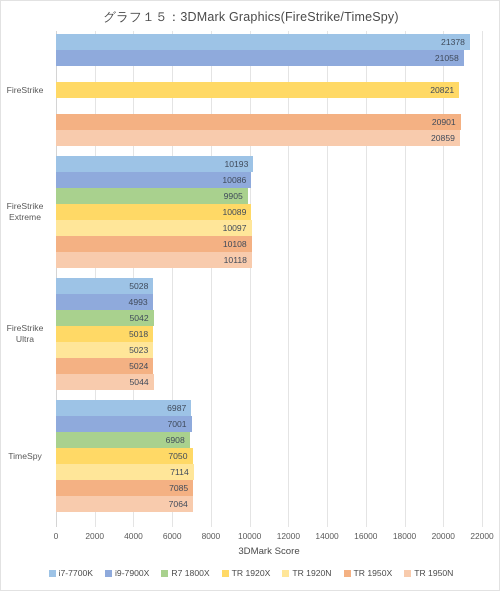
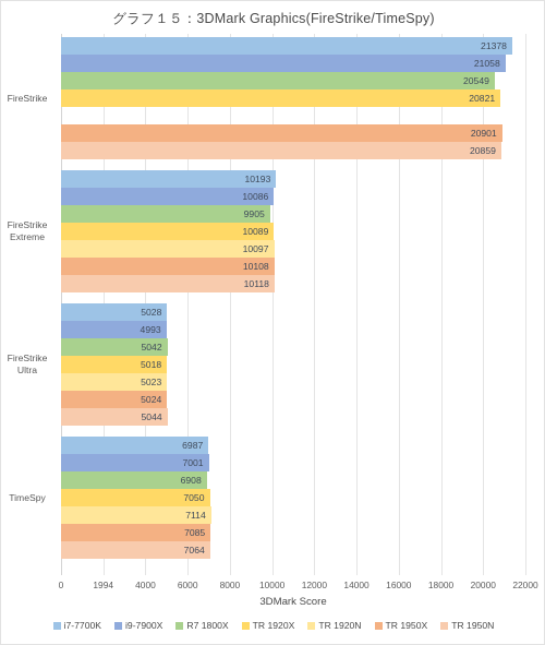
  グラフ１５：3DMark Graphics(FireStrike/TimeSpy)
  FireStrike
  FireStrike
  Extreme
  FireStrike
  Ultra
  TimeSpy
  21378
  21058
+ 20549
  20821
  20901
  20859
  10193
  10086
  9905
  10089
  10097
  10108
  10118
  5028
  4993
  5042
  5018
  5023
  5024
  5044
  6987
  7001
  6908
  7050
  7114
  7085
  7064
  0
- 2000
+ 1994
  4000
  6000
  8000
  10000
  12000
  14000
  16000
  18000
  20000
  22000
  3DMark Score
  i7-7700K
  i9-7900X
  R7 1800X
  TR 1920X
  TR 1920N
  TR 1950X
  TR 1950N
